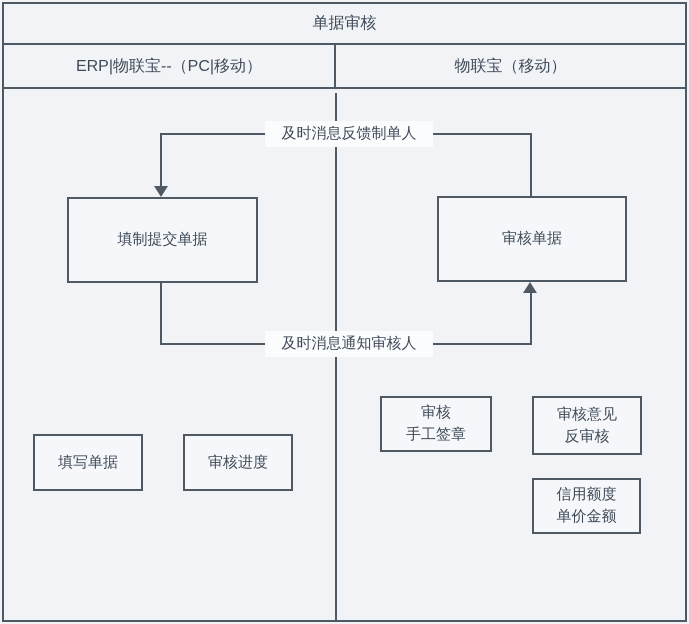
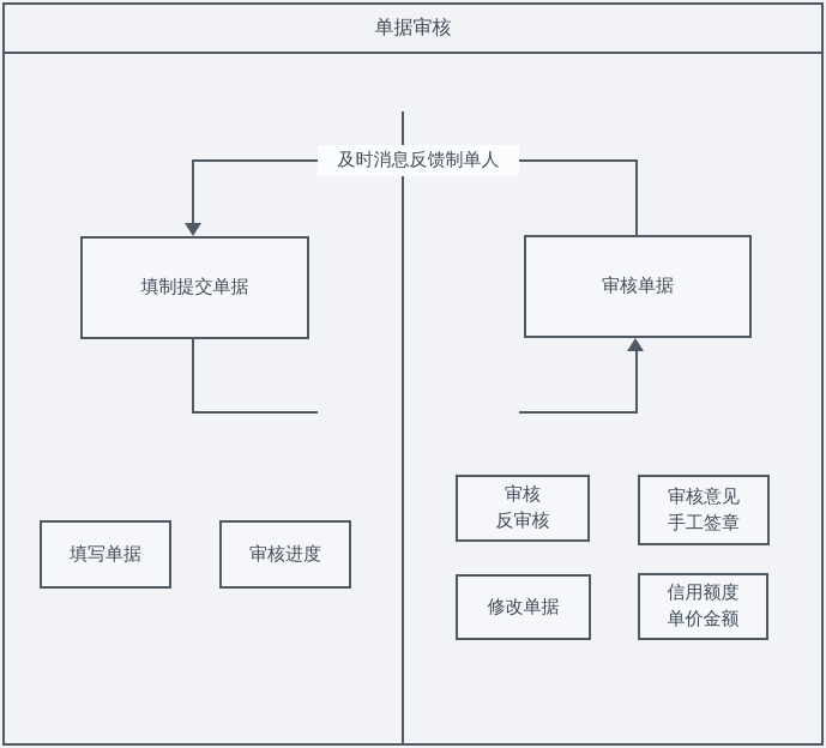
  单据审核
- ERP|物联宝--（PC|移动）
- 物联宝（移动）
  及时消息反馈制单人
- 及时消息通知审核人
  填制提交单据
  审核单据
  填写单据
  审核进度
  审核
- 手工签章
+ 反审核
  审核意见
- 反审核
+ 手工签章
+ 修改单据
  信用额度
  单价金额
